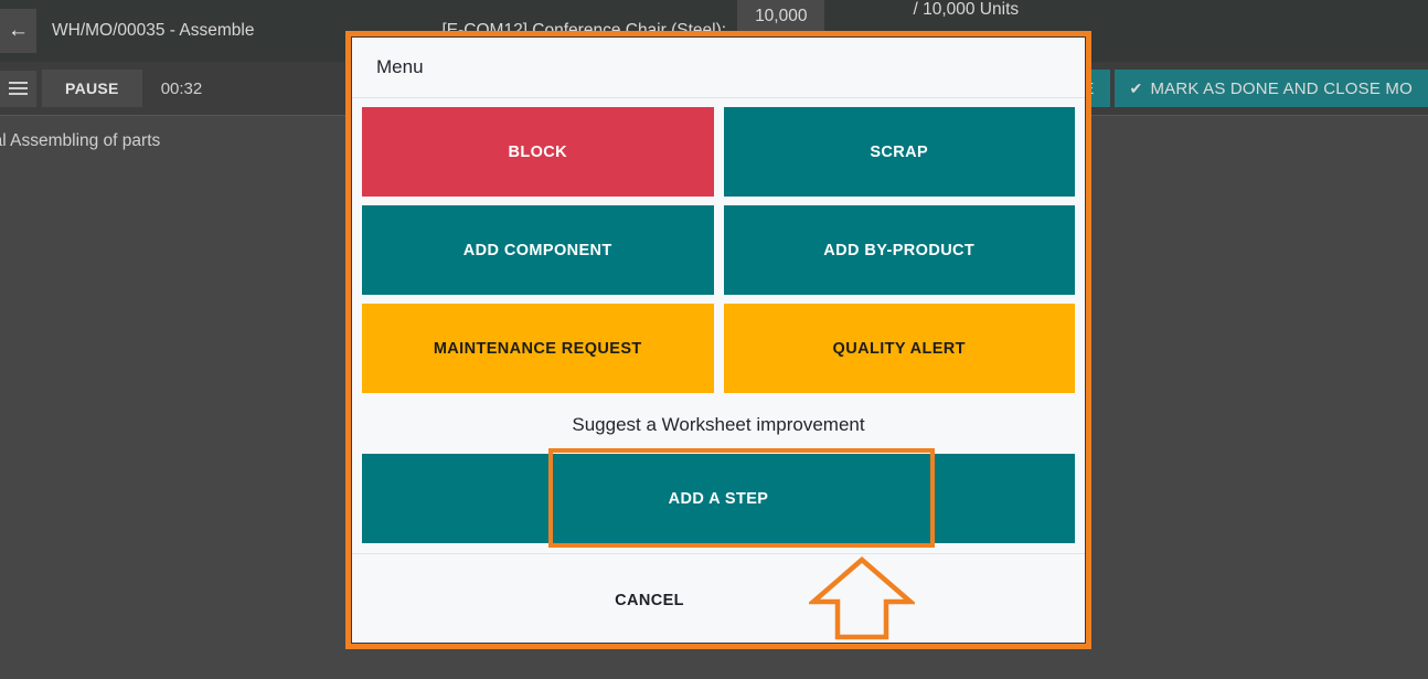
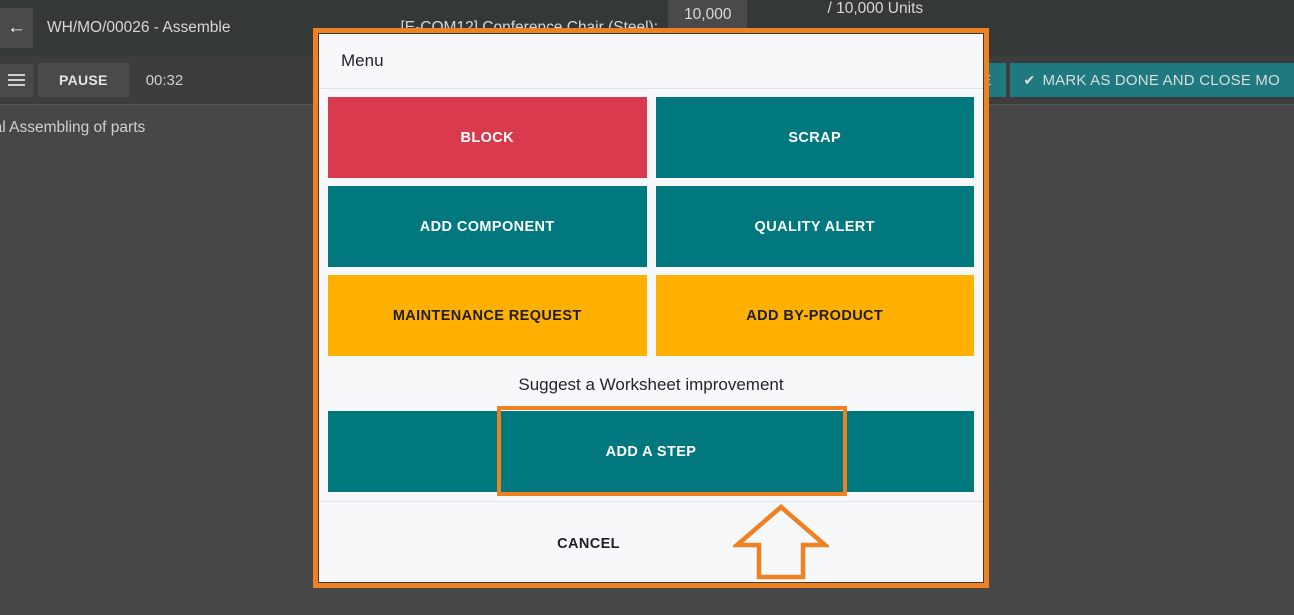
  ←
- WH/MO/00035 - Assemble
+ WH/MO/00026 - Assemble
  10,000
  / 10,000 Units
  PAUSE
  00:32
  ✔
  MARK AS DONE AND CLOSE MO
  l Assembling of parts
  Menu
  BLOCK
  SCRAP
  ADD COMPONENT
- ADD BY-PRODUCT
+ QUALITY ALERT
  MAINTENANCE REQUEST
- QUALITY ALERT
+ ADD BY-PRODUCT
  Suggest a Worksheet improvement
  ADD A STEP
  CANCEL
